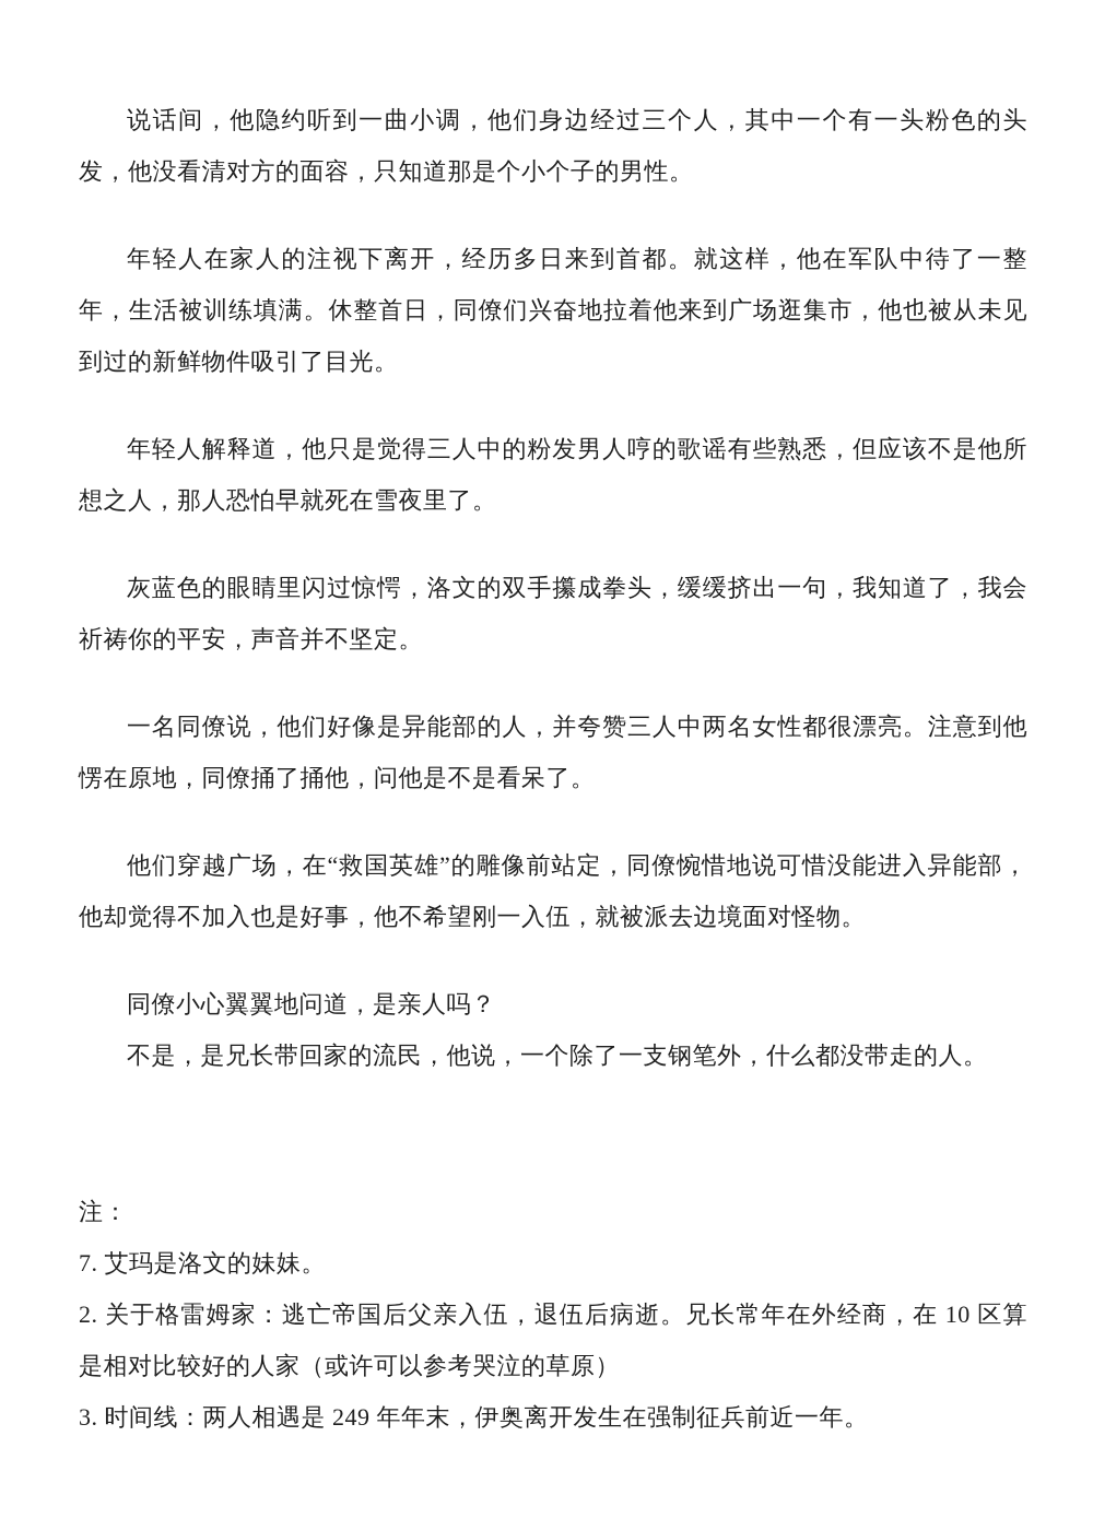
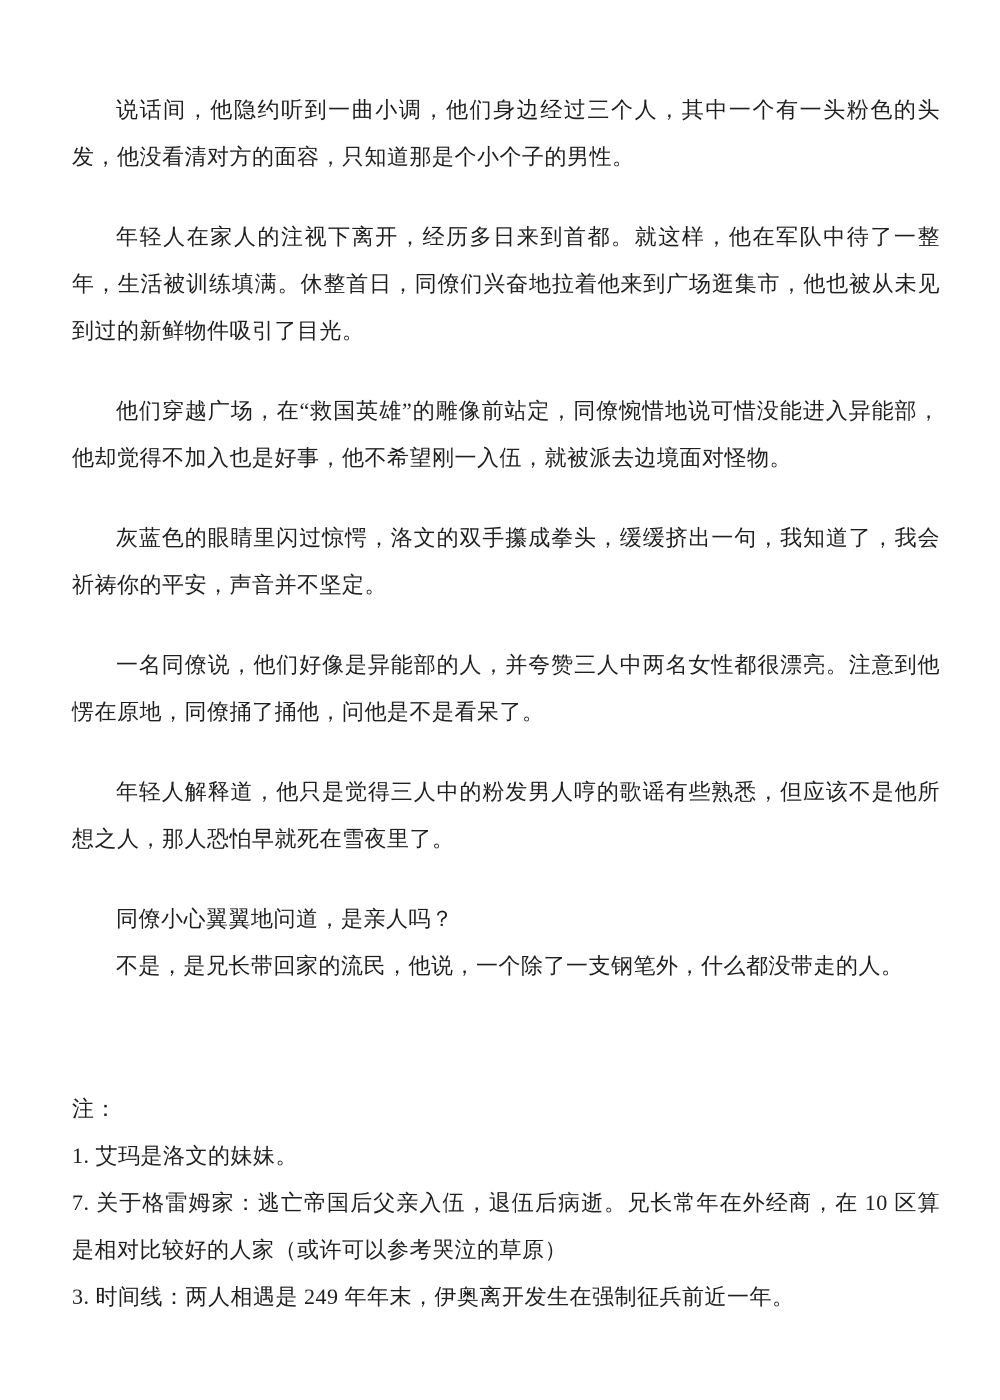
  说话间，他隐约听到一曲小调，他们身边经过三个人，其中一个有一头粉色的头发，他没看清对方的面容，只知道那是个小个子的男性。
  年轻人在家人的注视下离开，经历多日来到首都。就这样，他在军队中待了一整年，生活被训练填满。休整首日，同僚们兴奋地拉着他来到广场逛集市，他也被从未见到过的新鲜物件吸引了目光。
- 年轻人解释道，他只是觉得三人中的粉发男人哼的歌谣有些熟悉，但应该不是他所想之人，那人恐怕早就死在雪夜里了。
+ 他们穿越广场，在“救国英雄”的雕像前站定，同僚惋惜地说可惜没能进入异能部，他却觉得不加入也是好事，他不希望刚一入伍，就被派去边境面对怪物。
  灰蓝色的眼睛里闪过惊愕，洛文的双手攥成拳头，缓缓挤出一句，我知道了，我会祈祷你的平安，声音并不坚定。
  一名同僚说，他们好像是异能部的人，并夸赞三人中两名女性都很漂亮。注意到他愣在原地，同僚捅了捅他，问他是不是看呆了。
- 他们穿越广场，在“救国英雄”的雕像前站定，同僚惋惜地说可惜没能进入异能部，他却觉得不加入也是好事，他不希望刚一入伍，就被派去边境面对怪物。
+ 年轻人解释道，他只是觉得三人中的粉发男人哼的歌谣有些熟悉，但应该不是他所想之人，那人恐怕早就死在雪夜里了。
  同僚小心翼翼地问道，是亲人吗？
  不是，是兄长带回家的流民，他说，一个除了一支钢笔外，什么都没带走的人。
  注：
- 7. 艾玛是洛文的妹妹。
+ 1. 艾玛是洛文的妹妹。
- 2. 关于格雷姆家：逃亡帝国后父亲入伍，退伍后病逝。兄长常年在外经商，在 10 区算是相对比较好的人家（或许可以参考哭泣的草原）
+ 7. 关于格雷姆家：逃亡帝国后父亲入伍，退伍后病逝。兄长常年在外经商，在 10 区算是相对比较好的人家（或许可以参考哭泣的草原）
  3. 时间线：两人相遇是 249 年年末，伊奥离开发生在强制征兵前近一年。
